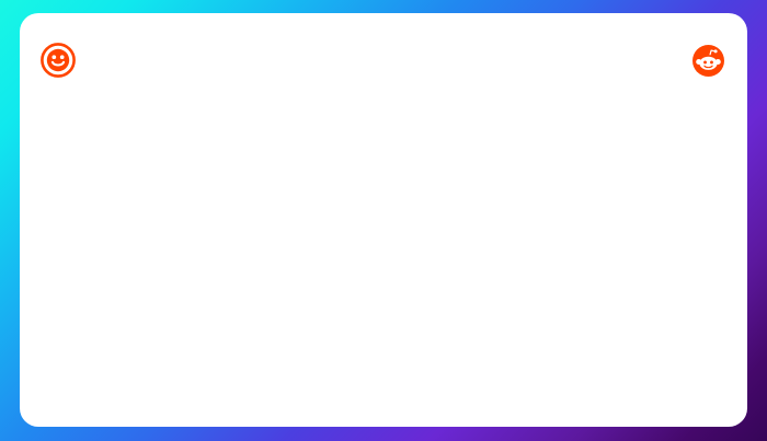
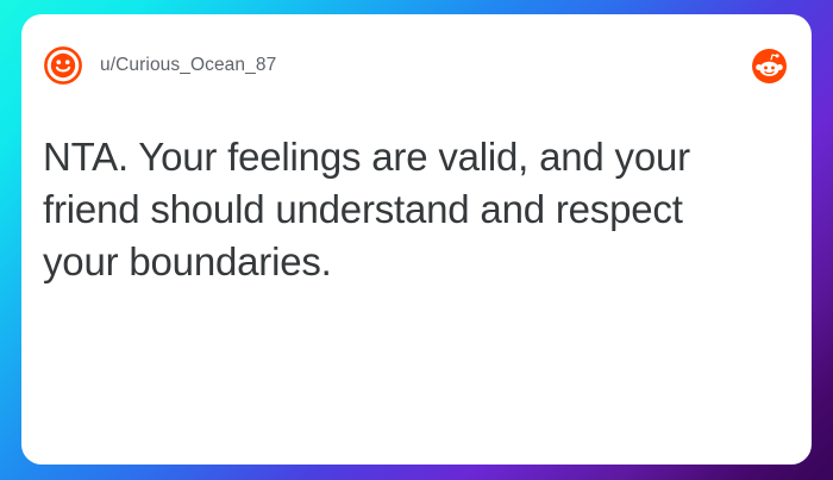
+ u/Curious_Ocean_87
+ NTA. Your feelings are valid, and your friend should understand and respect your boundaries.
